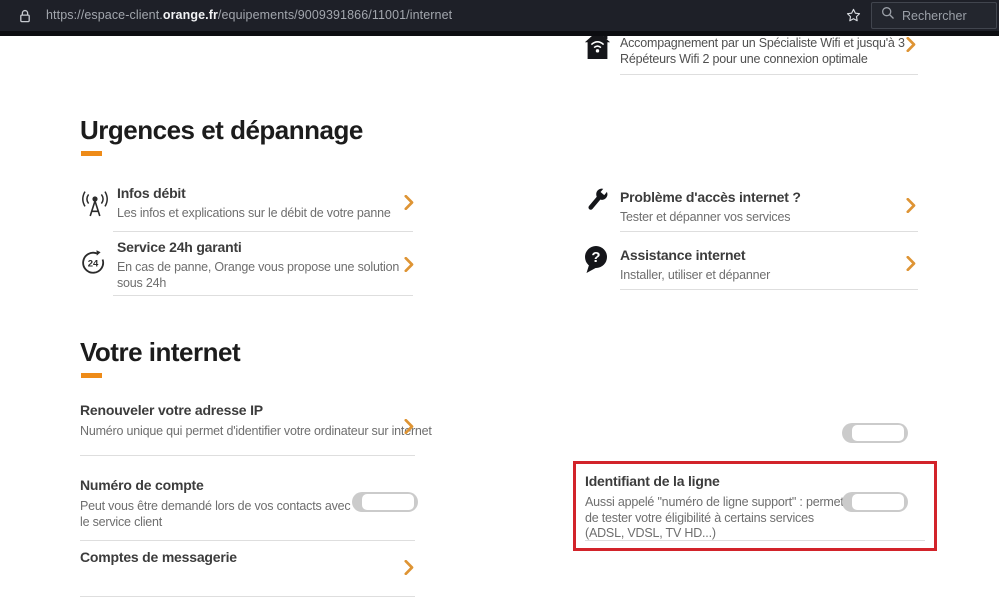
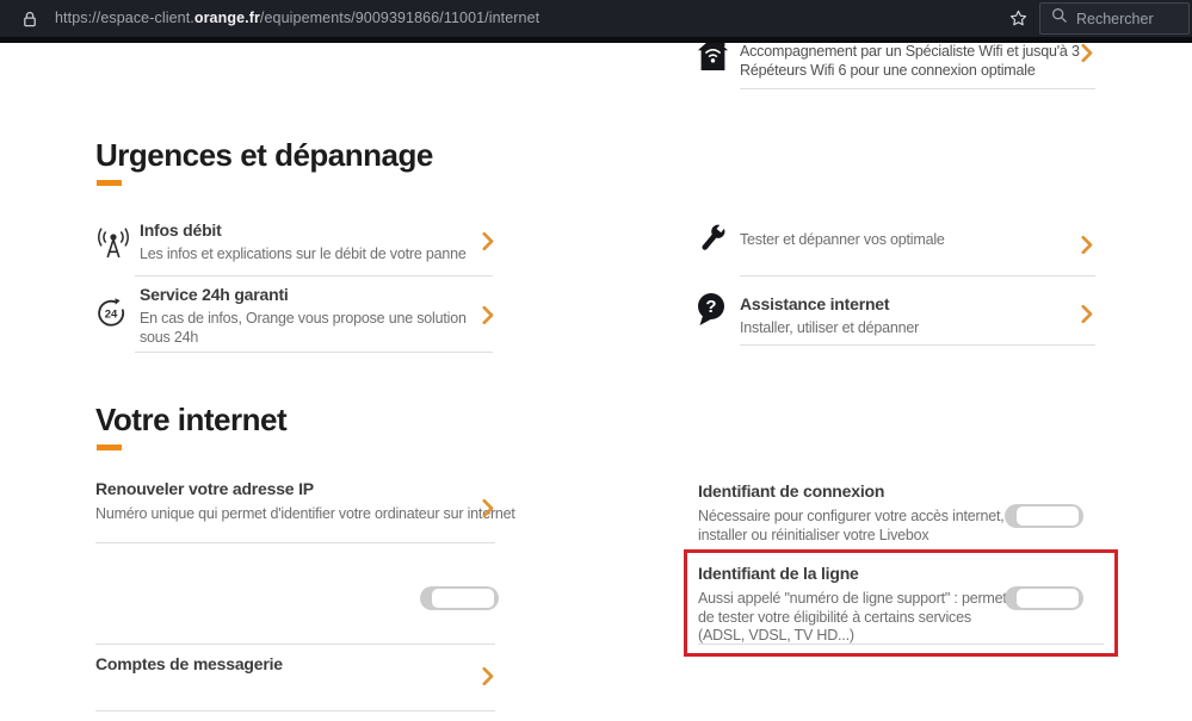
  https://espace-client.orange.fr/equipements/9009391866/11001/internet
  Rechercher
- Accompagnement par un Spécialiste Wifi et jusqu'à 3 Répéteurs Wifi 2 pour une connexion optimale
+ Accompagnement par un Spécialiste Wifi et jusqu'à 3 Répéteurs Wifi 6 pour une connexion optimale
  Urgences et dépannage
  Infos débit
  Les infos et explications sur le débit de votre panne
  24
  Service 24h garanti
- En cas de panne, Orange vous propose une solution sous 24h
+ En cas de infos, Orange vous propose une solution sous 24h
- Problème d'accès internet ?
- Tester et dépanner vos services
+ Tester et dépanner vos optimale
  ?
  Assistance internet
  Installer, utiliser et dépanner
  Votre internet
  Renouveler votre adresse IP
  Numéro unique qui permet d'identifier votre ordinateur sur intnet
- Numéro de compte
- Peut vous être demandé lors de vos contacts avec le service client
  Comptes de messagerie
+ Identifiant de connexion
+ Nécessaire pour configurer votre accès internet, installer ou réinitialiser votre Livebox
  Identifiant de la ligne
  Aussi appelé "numéro de ligne support" : perme de tester votre éligibilité à certains services (ADSL, VDSL, TV HD...)
